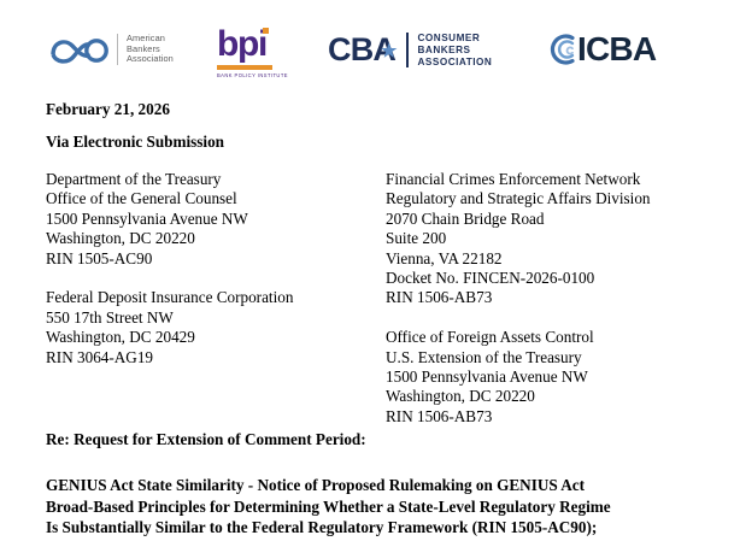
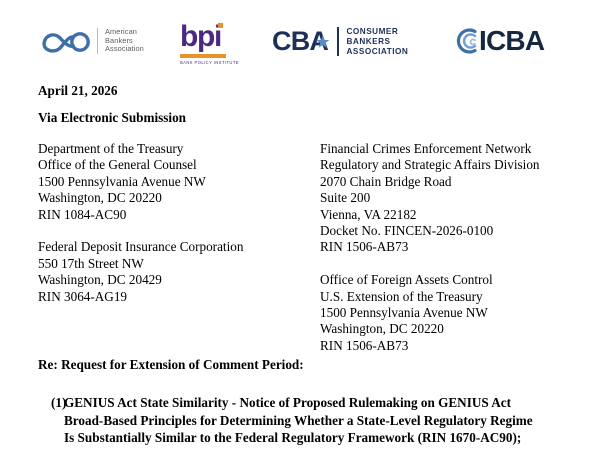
  American
  Bankers
  Association
  bpi
  CBA
  ★
  CONSUMER
  BANKERS
  ASSOCIATION
  ICBA
- February 21, 2026
+ April 21, 2026
  Via Electronic Submission
  Department of the Treasury
  Office of the General Counsel
  1500 Pennsylvania Avenue NW
  Washington, DC 20220
- RIN 1505-AC90
+ RIN 1084-AC90
  Federal Deposit Insurance Corporation
  550 17th Street NW
  Washington, DC 20429
  RIN 3064-AG19
  Financial Crimes Enforcement Network
  Regulatory and Strategic Affairs Division
  2070 Chain Bridge Road
  Suite 200
  Vienna, VA 22182
  Docket No. FINCEN-2026-0100
  RIN 1506-AB73
  Office of Foreign Assets Control
  U.S. Extension of the Treasury
  1500 Pennsylvania Avenue NW
  Washington, DC 20220
  RIN 1506-AB73
  Re: Request for Extension of Comment Period:
+ (1)
  GENIUS Act State Similarity - Notice of Proposed Rulemaking on GENIUS Act
  Broad-Based Principles for Determining Whether a State-Level Regulatory Regime
- Is Substantially Similar to the Federal Regulatory Framework (RIN 1505-AC90);
+ Is Substantially Similar to the Federal Regulatory Framework (RIN 1670-AC90);
